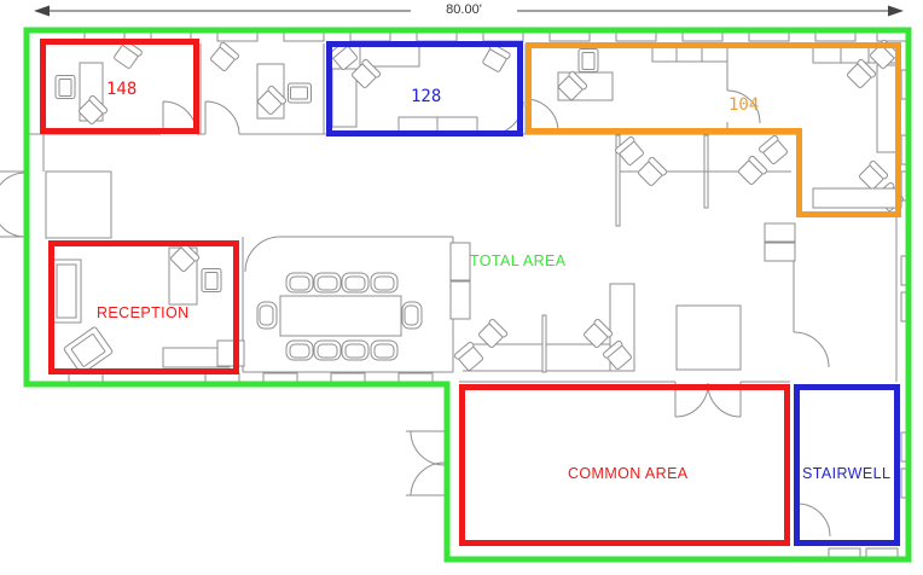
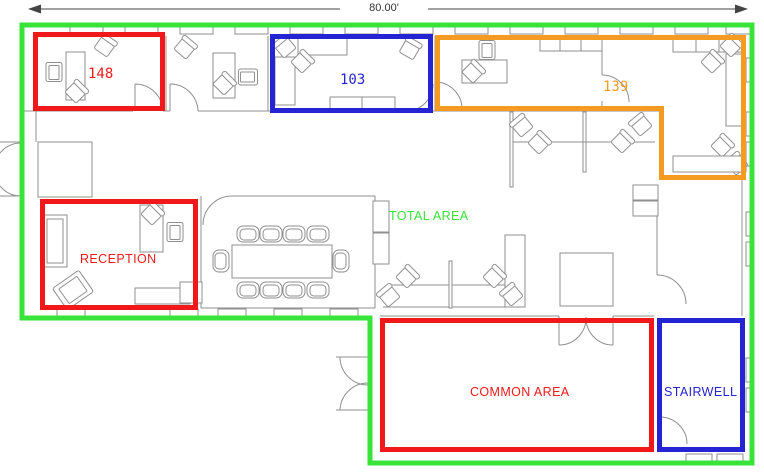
  80.00'
  148
- 128
+ 103
- 104
+ 139
  RECEPTION
  TOTAL AREA
  COMMON AREA
  STAIRWELL
